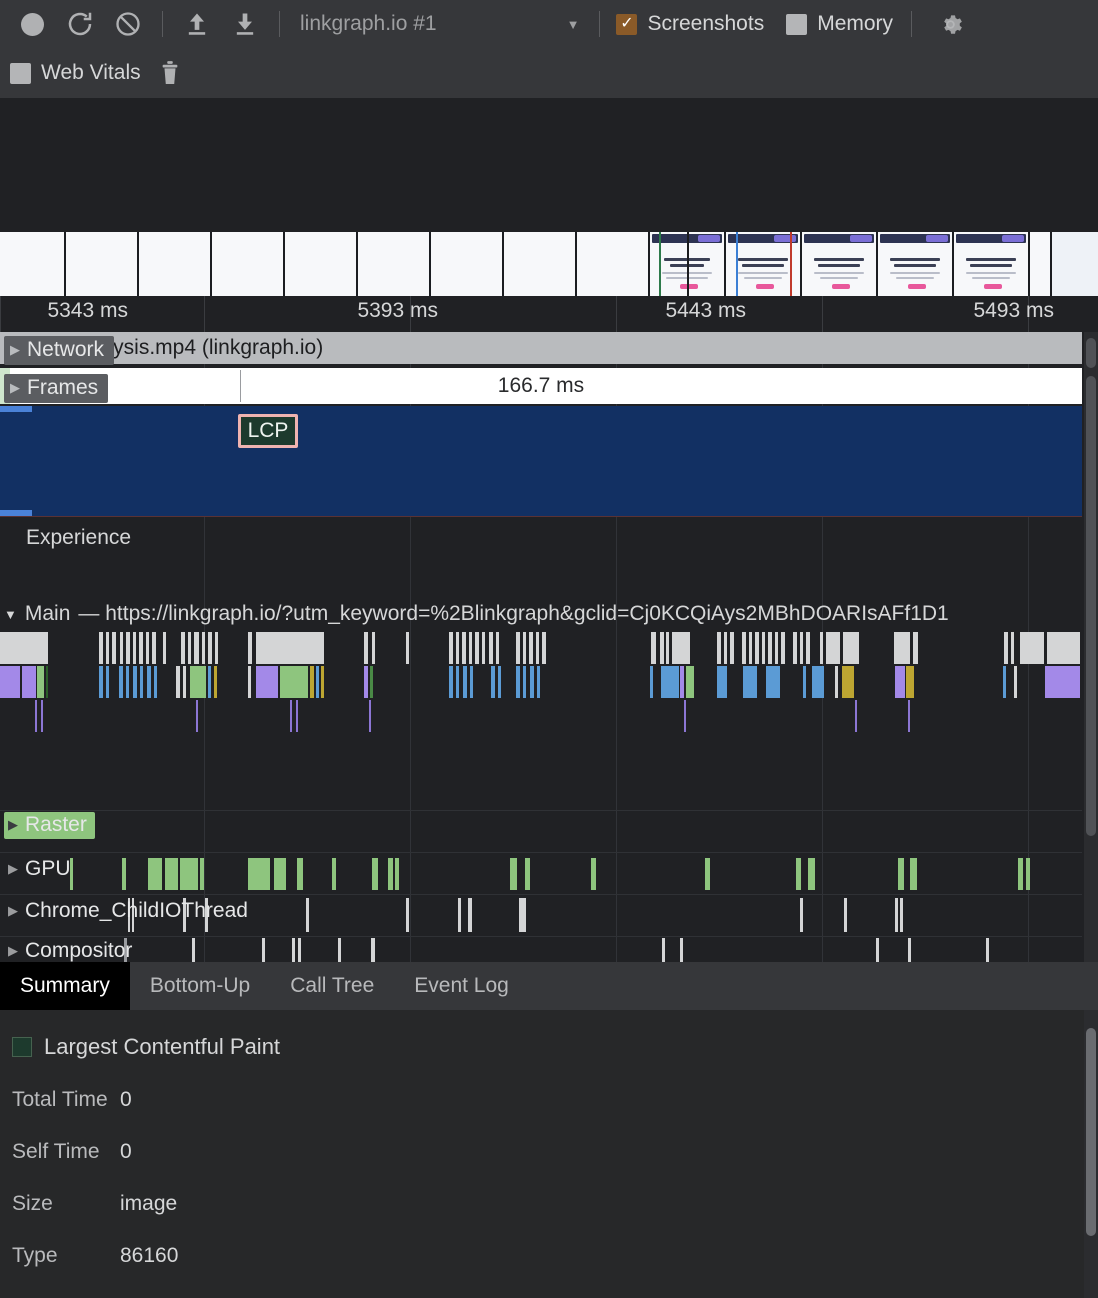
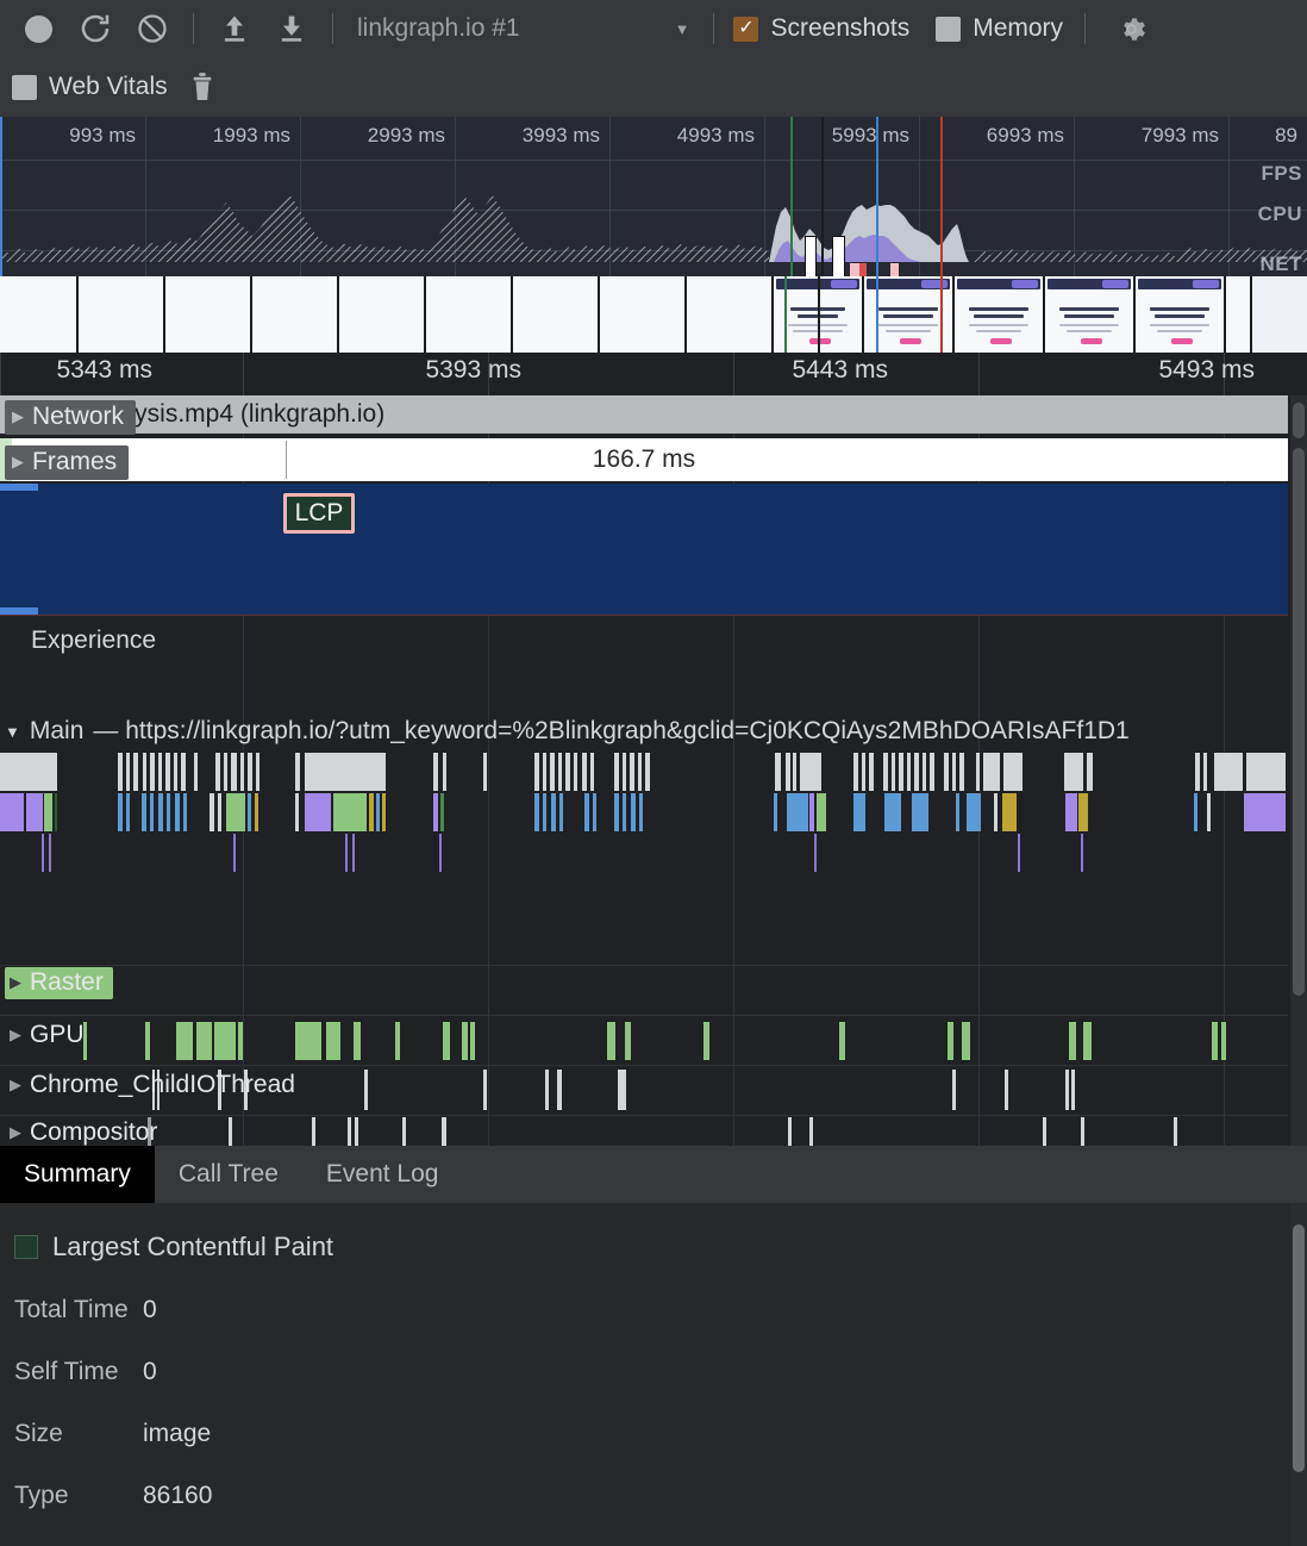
  linkgraph.io #1
  ▼
  Screenshots
  Memory
  Web Vitals
+ 993 ms
+ 1993 ms
+ 2993 ms
+ 3993 ms
+ 4993 ms
+ 5993 ms
+ 6993 ms
+ 7993 ms
+ 89
+ FPS
+ CPU
+ NET
  5343 ms
  5393 ms
  5443 ms
  5493 ms
  ▶
  Network
  166.7 ms
  ▶
  Frames
  LCP
  Experience
  ▼
  Main
  — https://linkgraph.io/?utm_keyword=%2Blinkgraph&gclid=Cj0KCQiAys2MBhDOARIsAFf1D1
  ▶
  Raster
  ▶
  GPU
  ▶
  Chrome_ChildIOThread
  ▶
  Compositor
  Summary
- Bottom-Up
  Call Tree
  Event Log
  Largest Contentful Paint
  Total Time
  0
  Self Time
  0
  Size
  image
  Type
  86160
